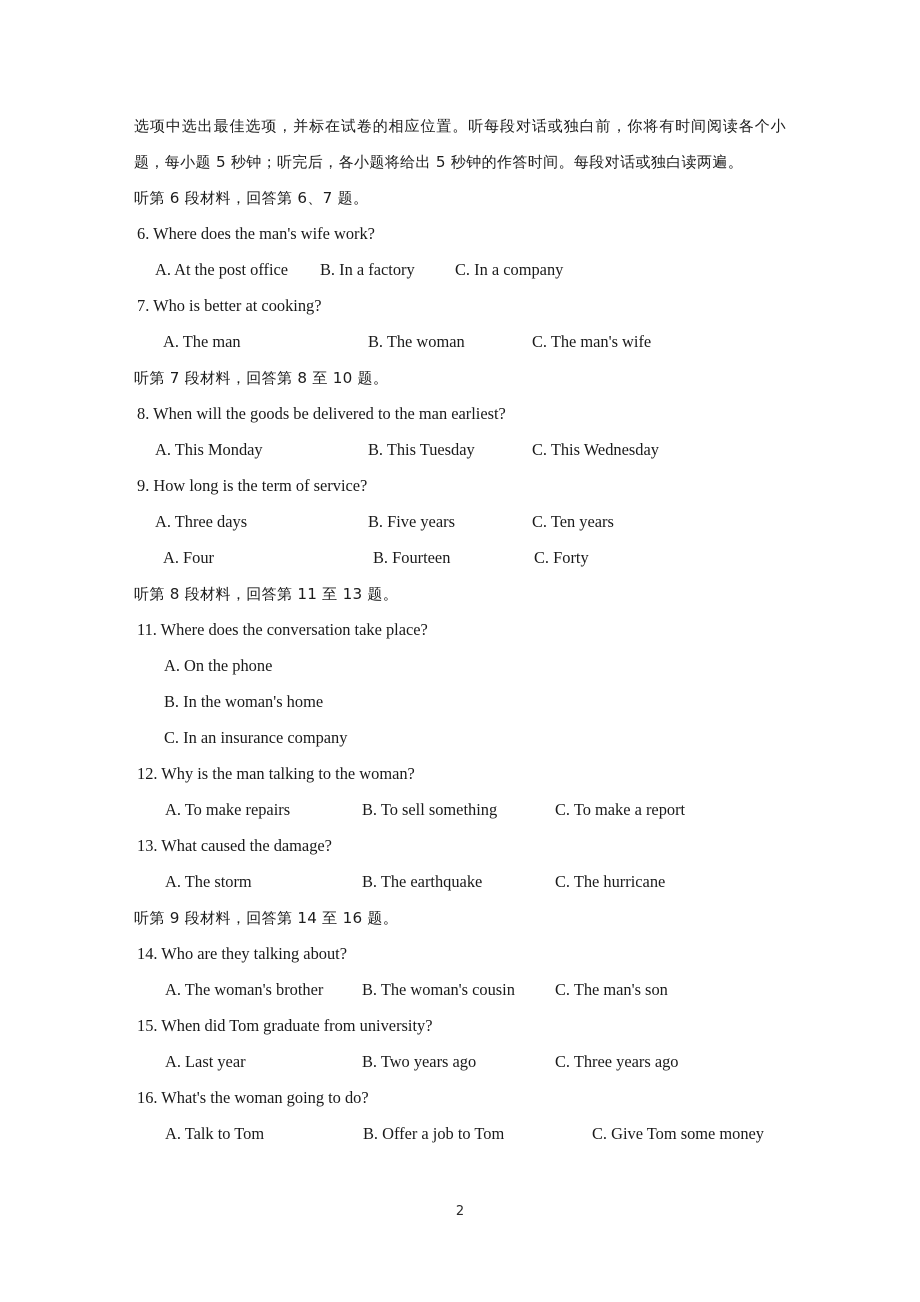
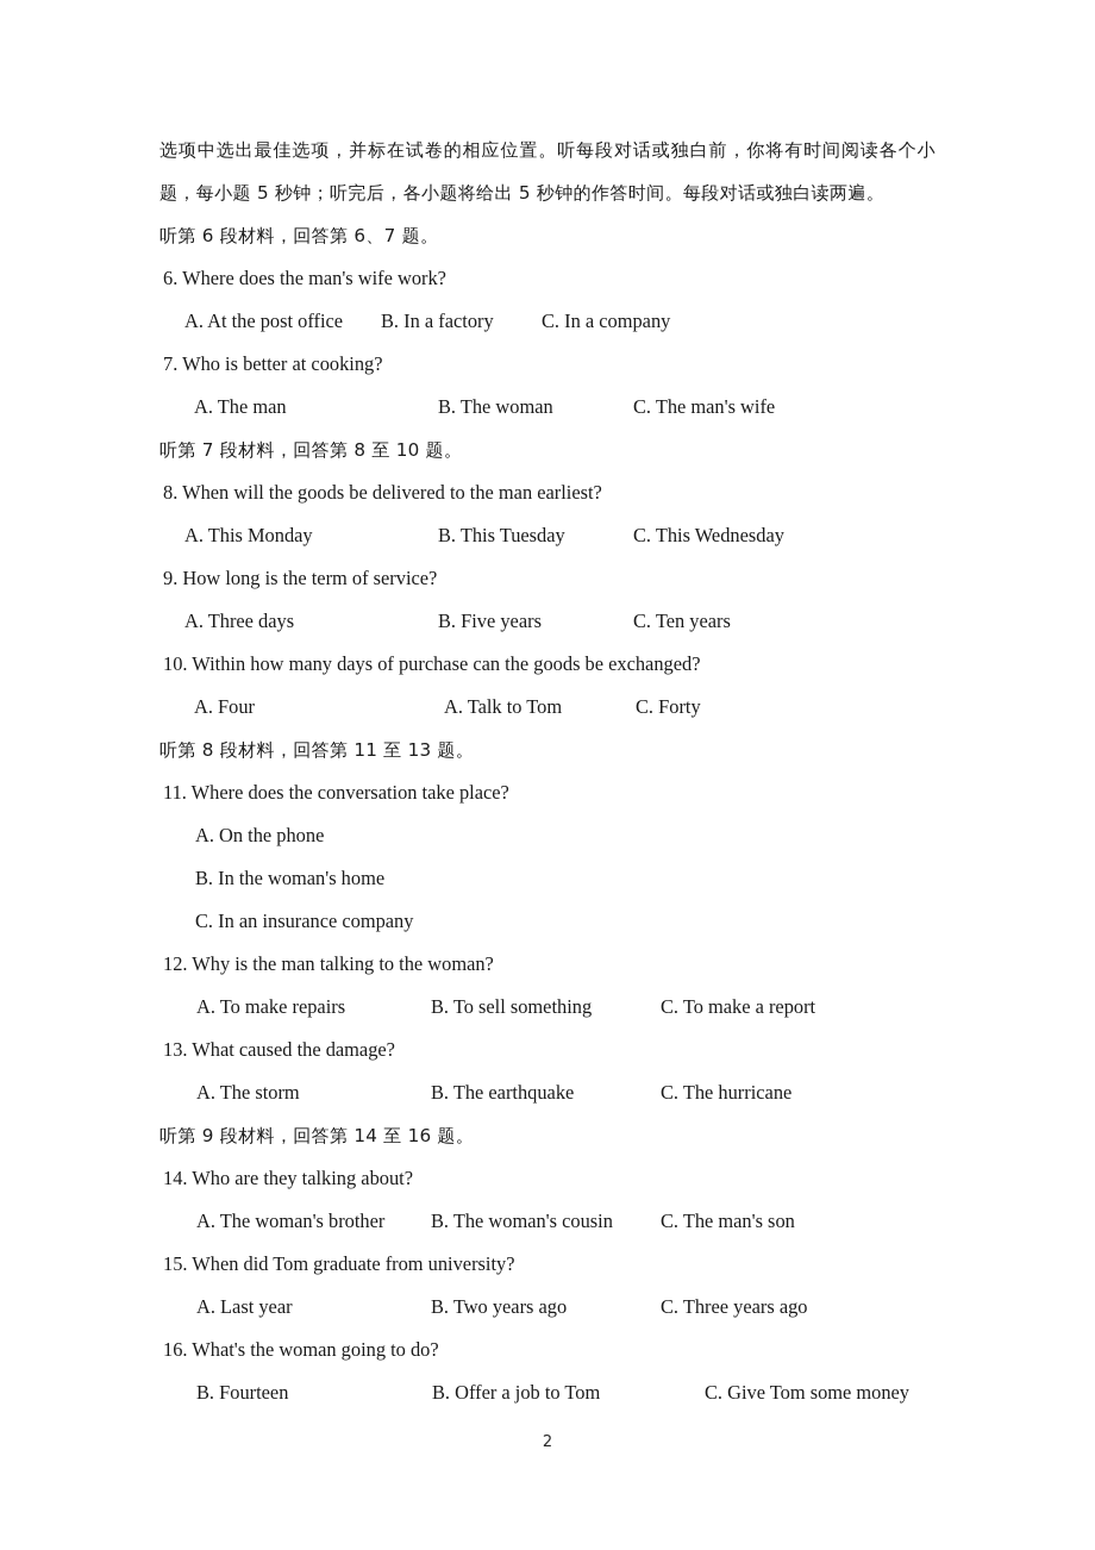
  选项中选出最佳选项，并标在试卷的相应位置。听每段对话或独白前，你将有时间阅读各个小题，每小题 5 秒钟；听完后，各小题将给出 5 秒钟的作答时间。每段对话或独白读两遍。
  听第 6 段材料，回答第 6、7 题。
  6. Where does the man's wife work?
  A. At the post office
  B. In a factory
  C. In a company
  7. Who is better at cooking?
  A. The man
  B. The woman
  C. The man's wife
  听第 7 段材料，回答第 8 至 10 题。
  8. When will the goods be delivered to the man earliest?
  A. This Monday
  B. This Tuesday
  C. This Wednesday
  9. How long is the term of service?
  A. Three days
  B. Five years
  C. Ten years
+ 10. Within how many days of purchase can the goods be exchanged?
  A. Four
- B. Fourteen
+ A. Talk to Tom
  C. Forty
  听第 8 段材料，回答第 11 至 13 题。
  11. Where does the conversation take place?
  A. On the phone
  B. In the woman's home
  C. In an insurance company
  12. Why is the man talking to the woman?
  A. To make repairs
  B. To sell something
  C. To make a report
  13. What caused the damage?
  A. The storm
  B. The earthquake
  C. The hurricane
  听第 9 段材料，回答第 14 至 16 题。
  14. Who are they talking about?
  A. The woman's brother
  B. The woman's cousin
  C. The man's son
  15. When did Tom graduate from university?
  A. Last year
  B. Two years ago
  C. Three years ago
  16. What's the woman going to do?
- A. Talk to Tom
+ B. Fourteen
  B. Offer a job to Tom
  C. Give Tom some money
  2
